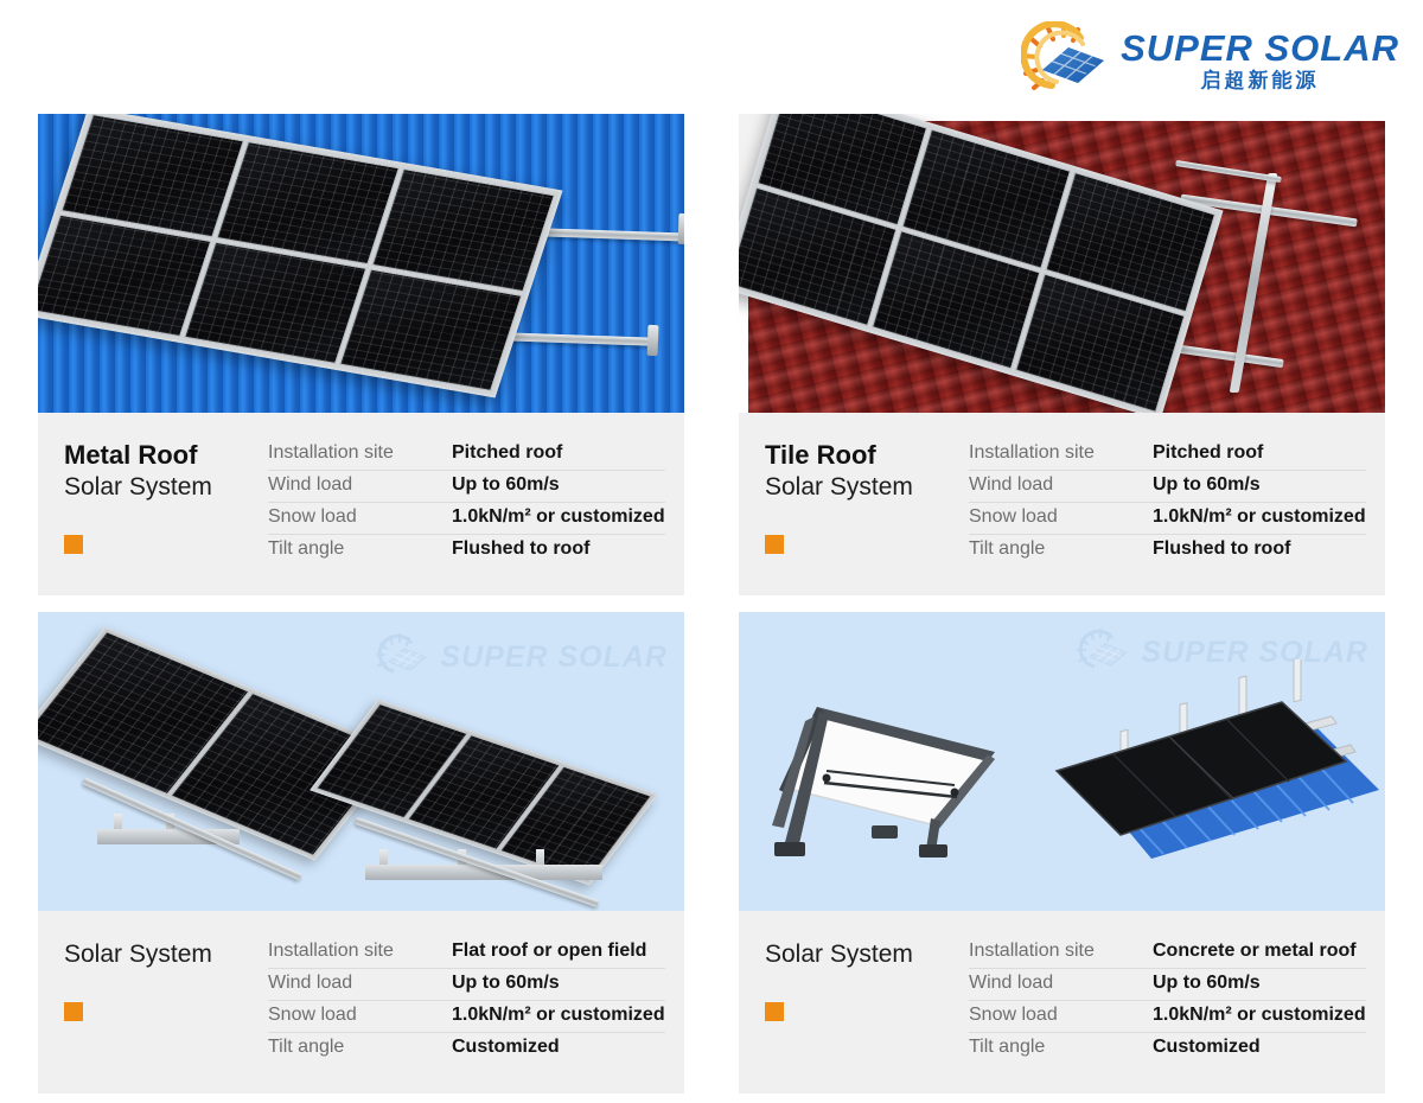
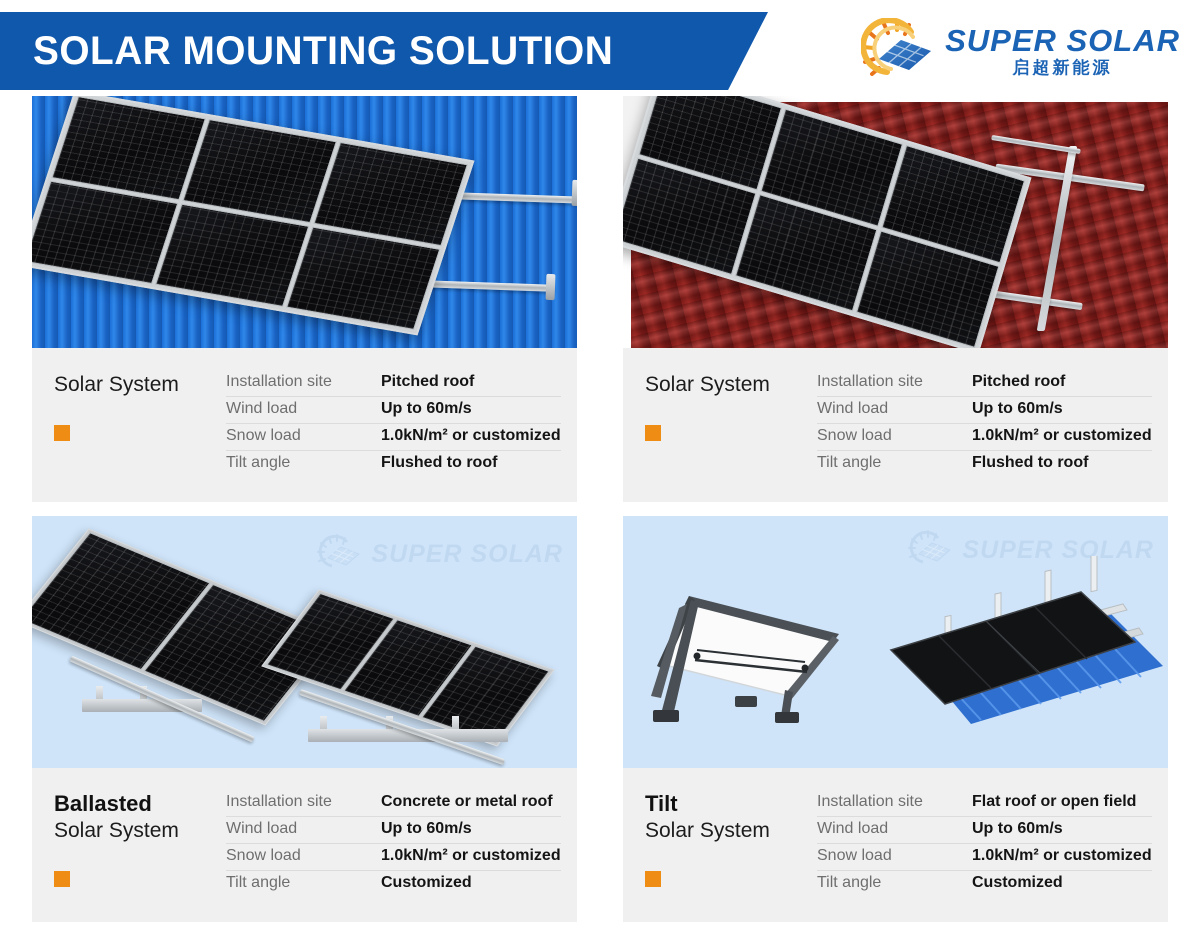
+ SOLAR MOUNTING SOLUTION
  SUPER SOLAR
  启超新能源
- Metal Roof
  Solar System
  Installation site
  Pitched roof
  Wind load
  Up to 60m/s
  Snow load
  1.0kN/m² or customized
  Tilt angle
  Flushed to roof
- Tile Roof
  Solar System
  Installation site
  Pitched roof
  Wind load
  Up to 60m/s
  Snow load
  1.0kN/m² or customized
  Tilt angle
  Flushed to roof
+ Ballasted
  Solar System
  Installation site
- Flat roof or open field
+ Concrete or metal roof
  Wind load
  Up to 60m/s
  Snow load
  1.0kN/m² or customized
  Tilt angle
  Customized
  SUPER SOLAR
+ Tilt
  Solar System
  Installation site
- Concrete or metal roof
+ Flat roof or open field
  Wind load
  Up to 60m/s
  Snow load
  1.0kN/m² or customized
  Tilt angle
  Customized
